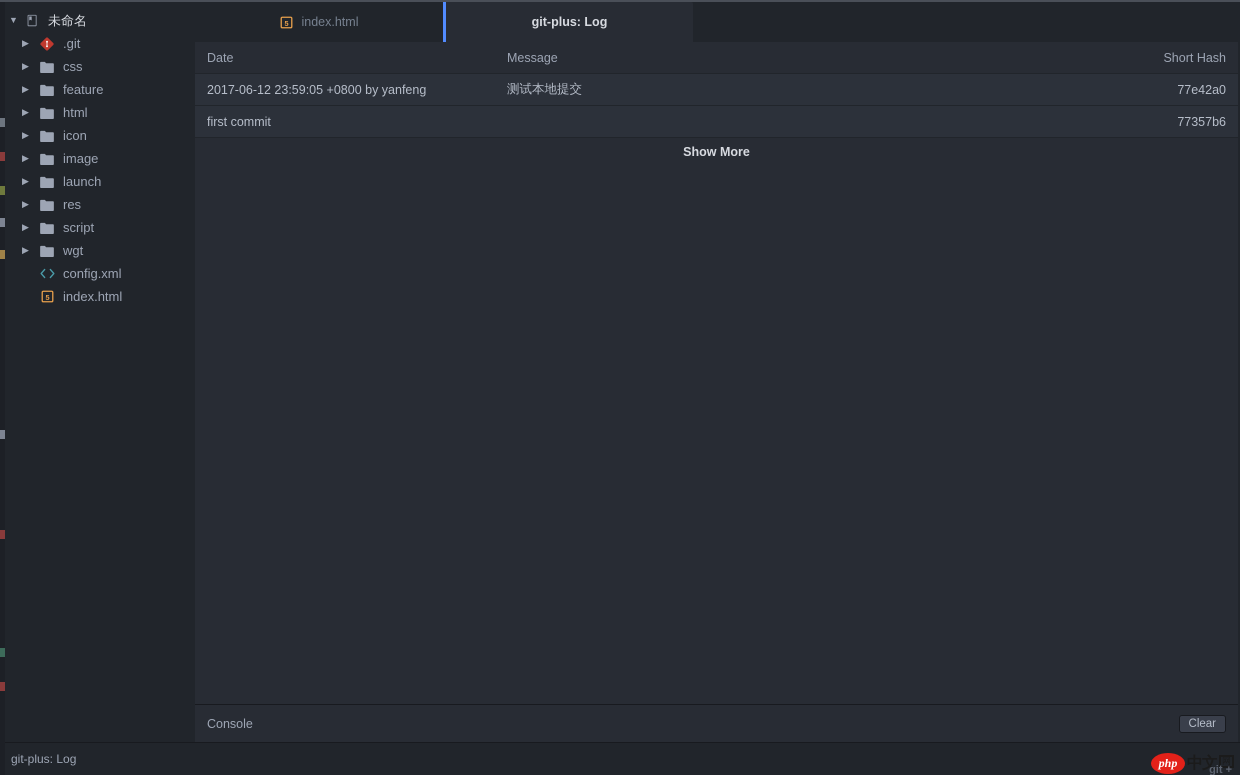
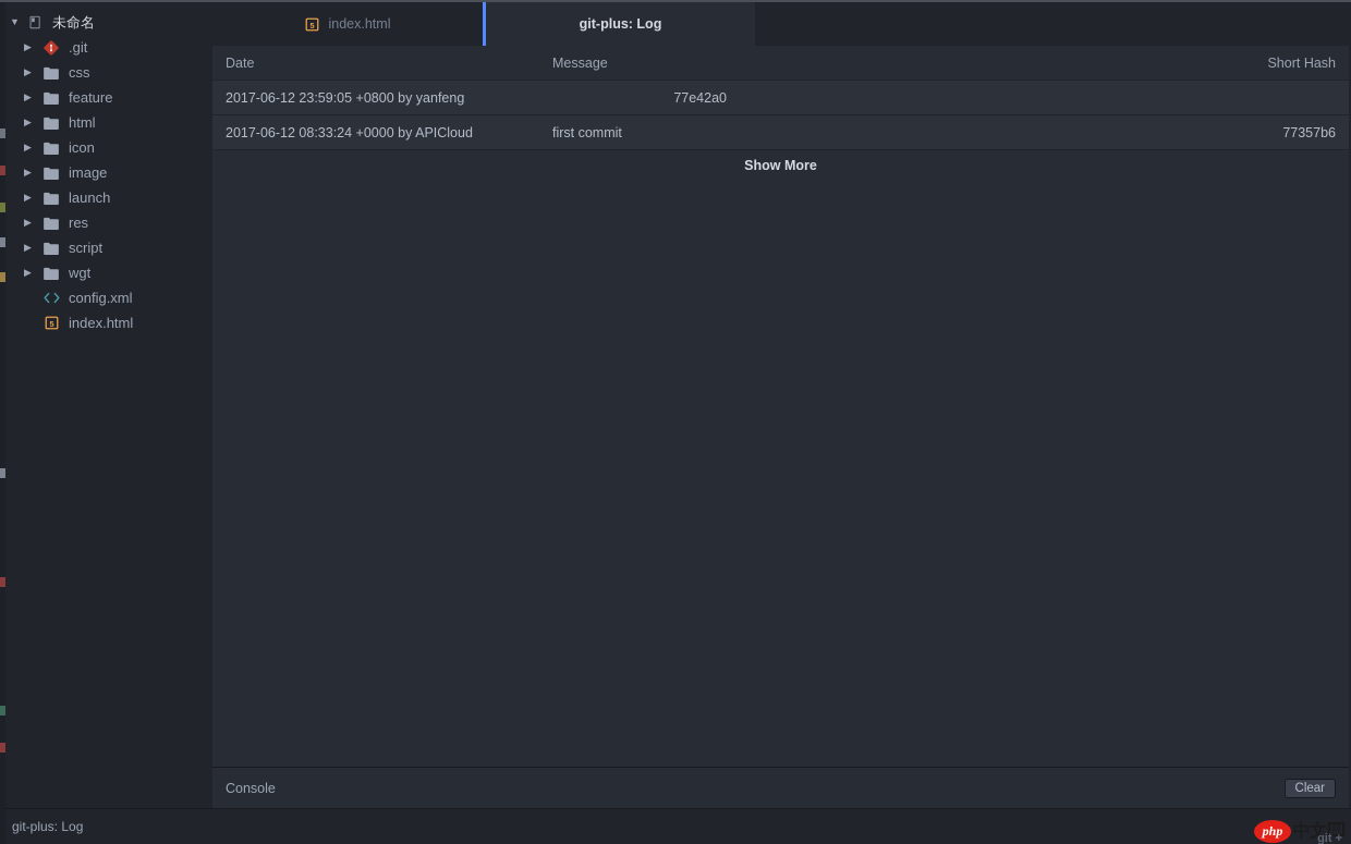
  ▼
  未命名
  ▶
  .git
  ▶
  css
  ▶
  feature
  ▶
  html
  ▶
  icon
  ▶
  image
  ▶
  launch
  ▶
  res
  ▶
  script
  ▶
  wgt
  config.xml
  5
  index.html
  5
  index.html
  git-plus: Log
  Date
  Message
  Short Hash
  2017-06-12 23:59:05 +0800 by yanfeng
- 测试本地提交
  77e42a0
+ 2017-06-12 08:33:24 +0000 by APICloud
  first commit
  77357b6
  Show More
  Console
  Clear
  git-plus: Log
  php
  中文
  网
  git +
